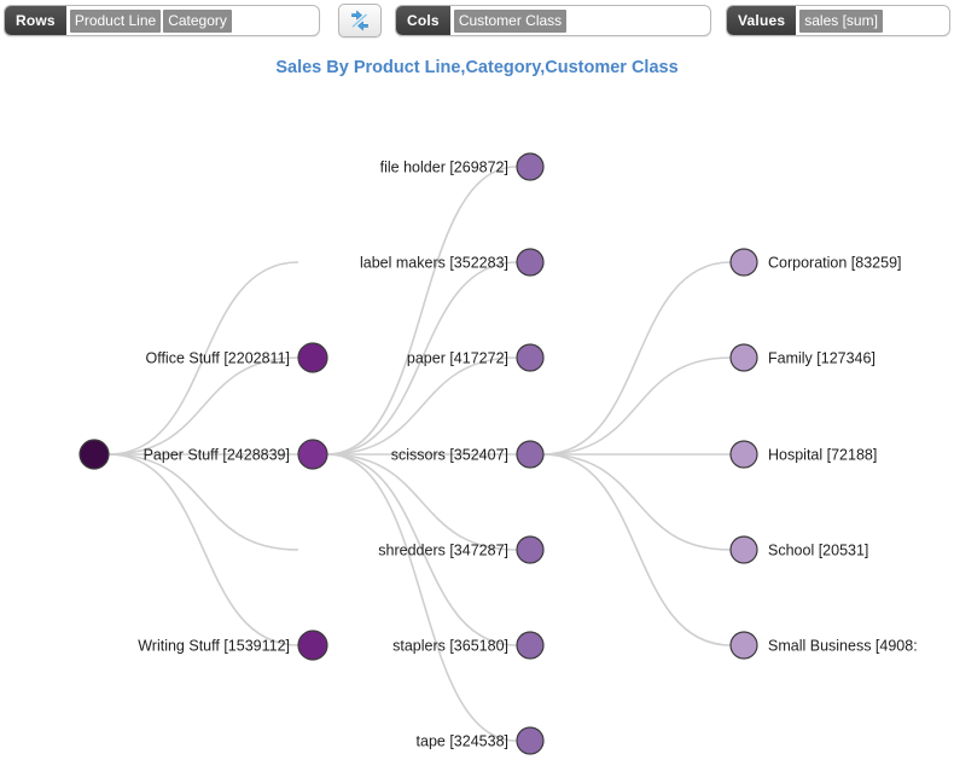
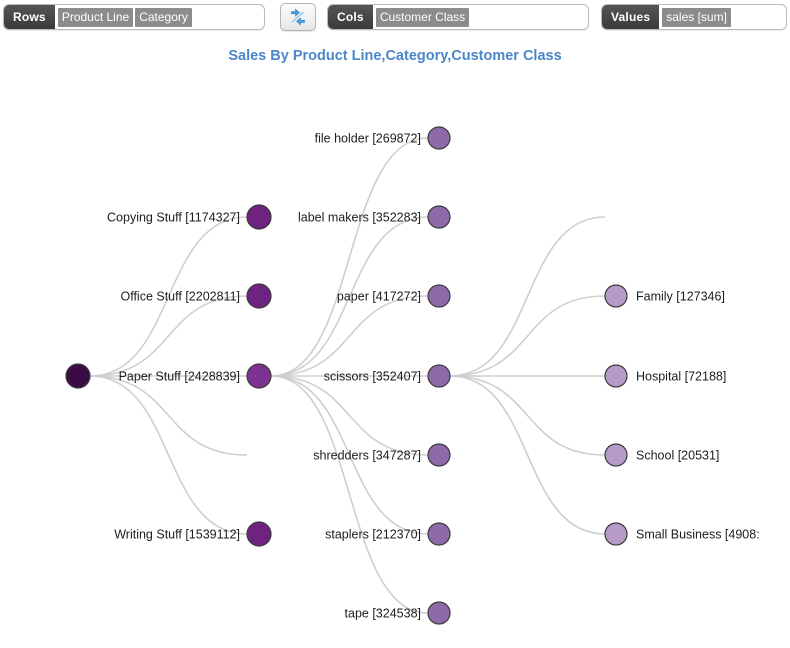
  Rows
  Product Line
  Category
  Cols
  Customer Class
  Values
  sales [sum]
  Sales By Product Line,Category,Customer Class
+ Copying Stuff [1174327]
  Office Stuff [2202811]
  Paper Stuff [2428839]
  Writing Stuff [1539112]
  file holder [269872]
  label makers [352283]
  paper [417272]
  scissors [352407]
  shredders [347287]
- staplers [365180]
+ staplers [212370]
  tape [324538]
- Corporation [83259]
  Family [127346]
  Hospital [72188]
  School [20531]
  Small Business [4908:
